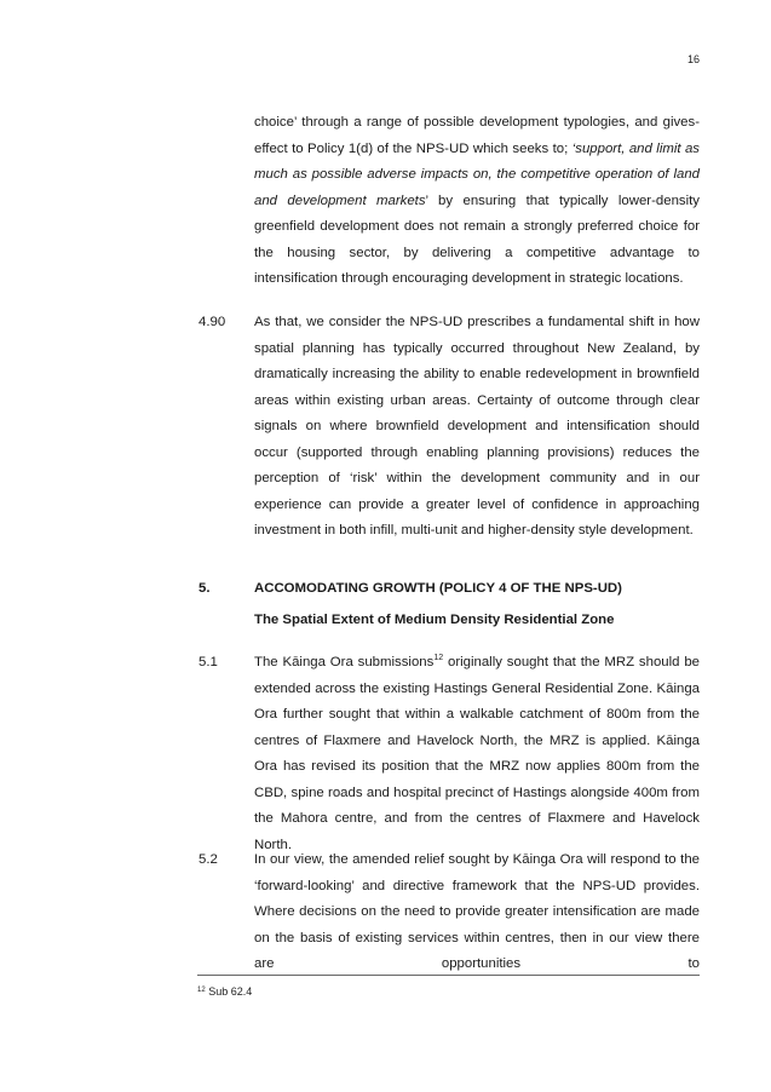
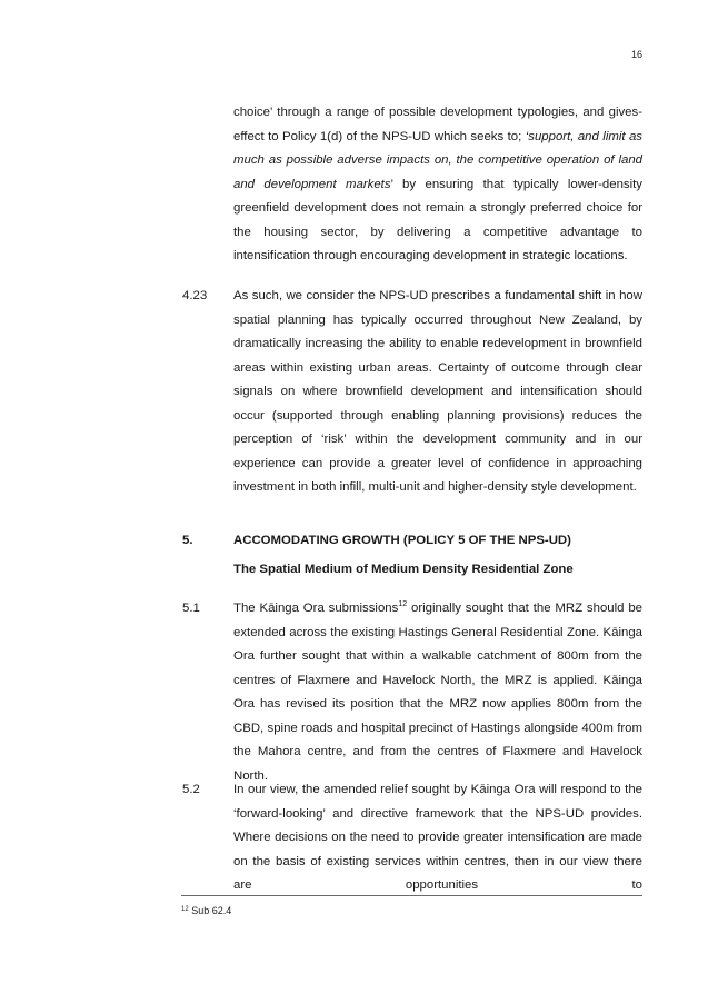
  16
  choice’ through a range of possible development typologies, and gives-effect to Policy 1(d) of the NPS-UD which seeks to; ‘support, and limit as much as possible adverse impacts on, the competitive operation of land and development markets’ by ensuring that typically lower-density greenfield development does not remain a strongly preferred choice for the housing sector, by delivering a competitive advantage to intensification through encouraging development in strategic locations.
- 4.90
+ 4.23
- As that, we consider the NPS-UD prescribes a fundamental shift in how spatial planning has typically occurred throughout New Zealand, by dramatically increasing the ability to enable redevelopment in brownfield areas within existing urban areas. Certainty of outcome through clear signals on where brownfield development and intensification should occur (supported through enabling planning provisions) reduces the perception of ‘risk’ within the development community and in our experience can provide a greater level of confidence in approaching investment in both infill, multi-unit and higher-density style development.
+ As such, we consider the NPS-UD prescribes a fundamental shift in how spatial planning has typically occurred throughout New Zealand, by dramatically increasing the ability to enable redevelopment in brownfield areas within existing urban areas. Certainty of outcome through clear signals on where brownfield development and intensification should occur (supported through enabling planning provisions) reduces the perception of ‘risk’ within the development community and in our experience can provide a greater level of confidence in approaching investment in both infill, multi-unit and higher-density style development.
  5.
- ACCOMODATING GROWTH (POLICY 4 OF THE NPS-UD)
+ ACCOMODATING GROWTH (POLICY 5 OF THE NPS-UD)
- The Spatial Extent of Medium Density Residential Zone
+ The Spatial Medium of Medium Density Residential Zone
  5.1
  The Kāinga Ora submissions originally sought that the MRZ should be extended across the existing Hastings General Residential Zone. Kāinga Ora further sought that within a walkable catchment of 800m from the centres of Flaxmere and Havelock North, the MRZ is applied. Kāinga Ora has revised its position that the MRZ now applies 800m from the CBD, spine roads and hospital precinct of Hastings alongside 400m from the Mahora centre, and from the centres of Flaxmere and Havelock North.
  5.2
  In our view, the amended relief sought by Kāinga Ora will respond to the ‘forward-looking’ and directive framework that the NPS-UD provides. Where decisions on the need to provide greater intensification are made on the basis of existing services within centres, then in our view there are opportunities to
  Sub 62.4
